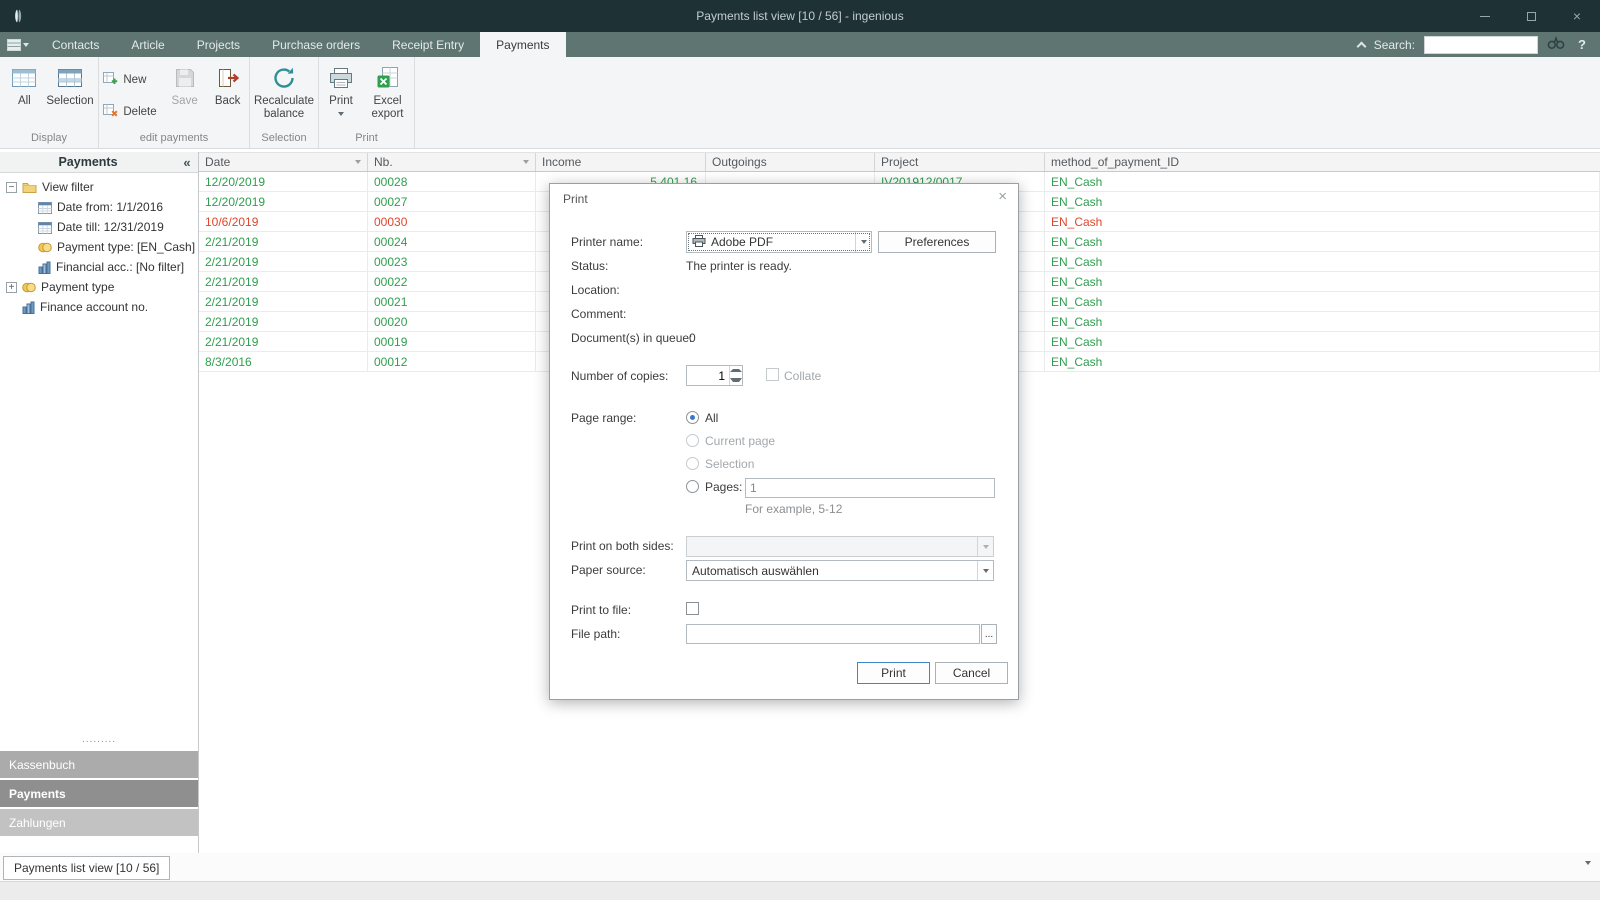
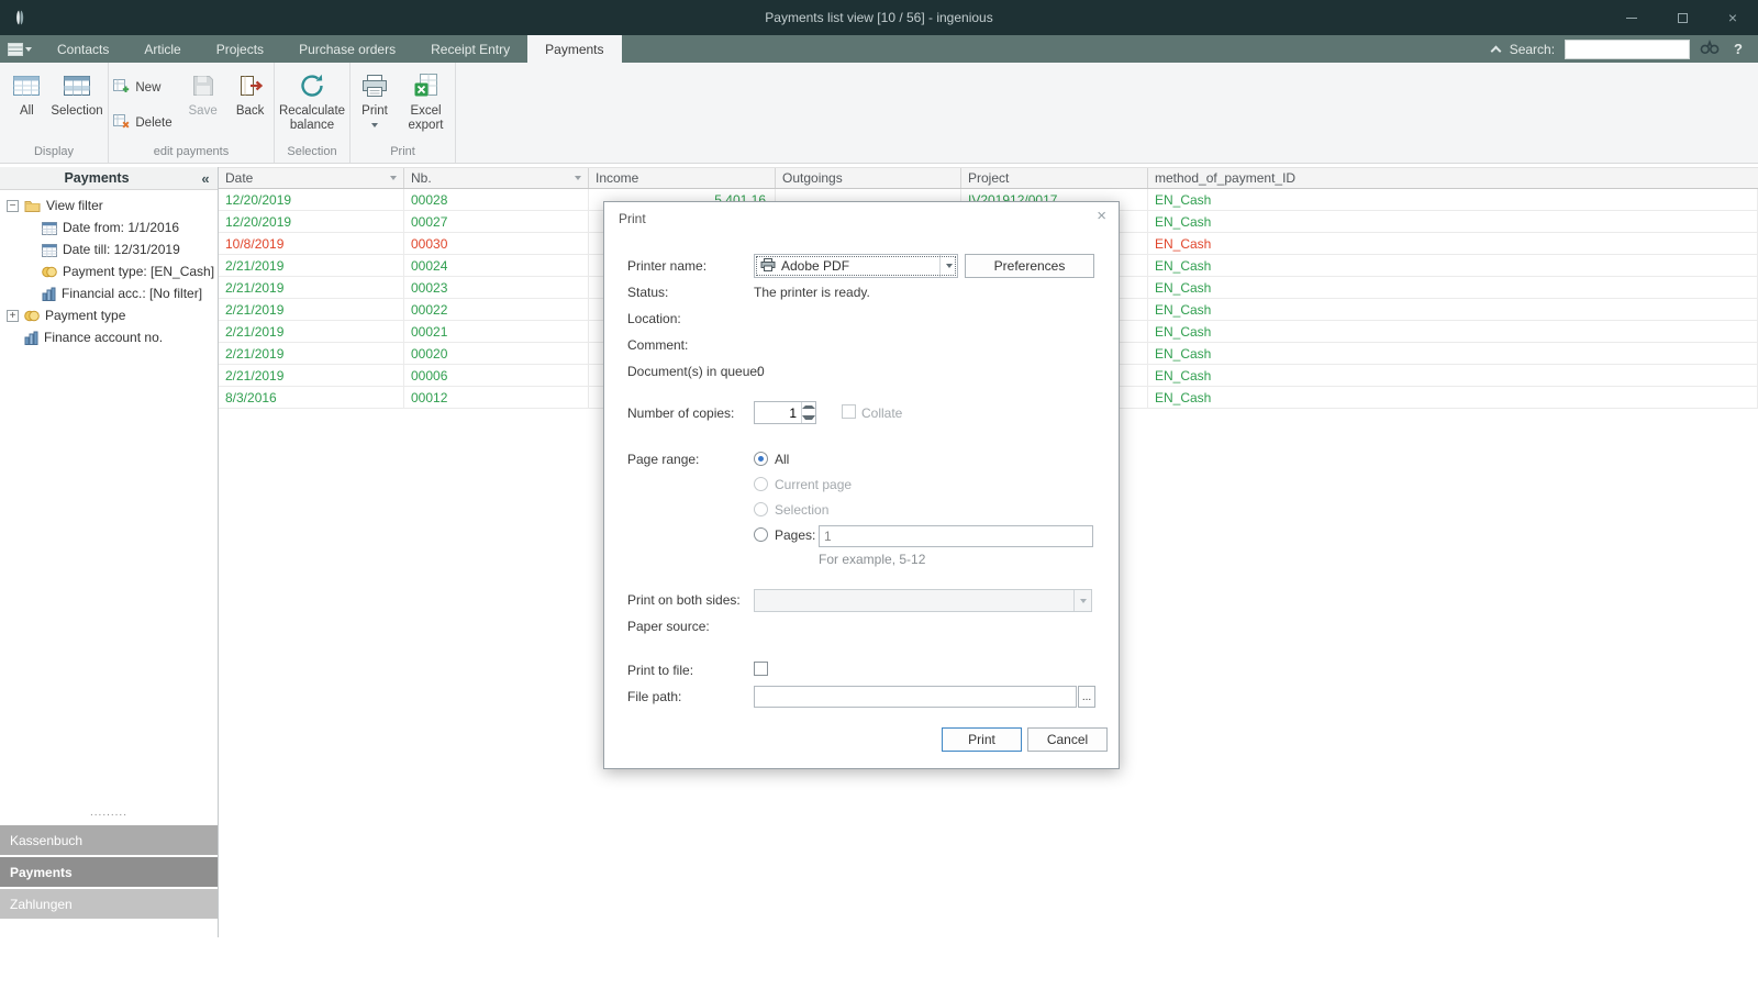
  Payments list view [10 / 56] - ingenious
  ×
  Contacts
  Article
  Projects
  Purchase orders
  Receipt Entry
  Payments
  Search:
  ?
  All
  Selection
  Display
  New
  Delete
  Save
  Back
  edit payments
  Recalculate balance
  Selection
  Print
  Excel export
  Print
  Payments
  «
  −
  View filter
  Date from: 1/1/2016
  Date till: 12/31/2019
  Payment type: [EN_Cash]
  Financial acc.: [No filter]
  +
  Payment type
  Finance account no.
  .........
  Kassenbuch
  Payments
  Zahlungen
  Date
  Nb.
  Income
  Outgoings
  Project
  method_of_payment_ID
  12/20/2019
  00028
  5,401.16
  IV201912/0017
  EN_Cash
  12/20/2019
  00027
  EN_Cash
- 10/6/2019
+ 10/8/2019
  00030
  EN_Cash
  2/21/2019
  00024
  EN_Cash
  2/21/2019
  00023
  EN_Cash
  2/21/2019
  00022
  EN_Cash
  2/21/2019
  00021
  EN_Cash
  2/21/2019
  00020
  EN_Cash
  2/21/2019
- 00019
+ 00006
  EN_Cash
  8/3/2016
  00012
  EN_Cash
- Payments list view [10 / 56]
  Print
  ×
  Printer name:
  Adobe PDF
  Preferences
  Status:
  The printer is ready.
  Location:
  Comment:
  Document(s) in queue:
  0
  Number of copies:
  1
  Collate
  Page range:
  All
  Current page
  Selection
  Pages:
  1
  For example, 5-12
  Print on both sides:
  Paper source:
- Automatisch auswählen
  Print to file:
  File path:
  ...
  Print
  Cancel
